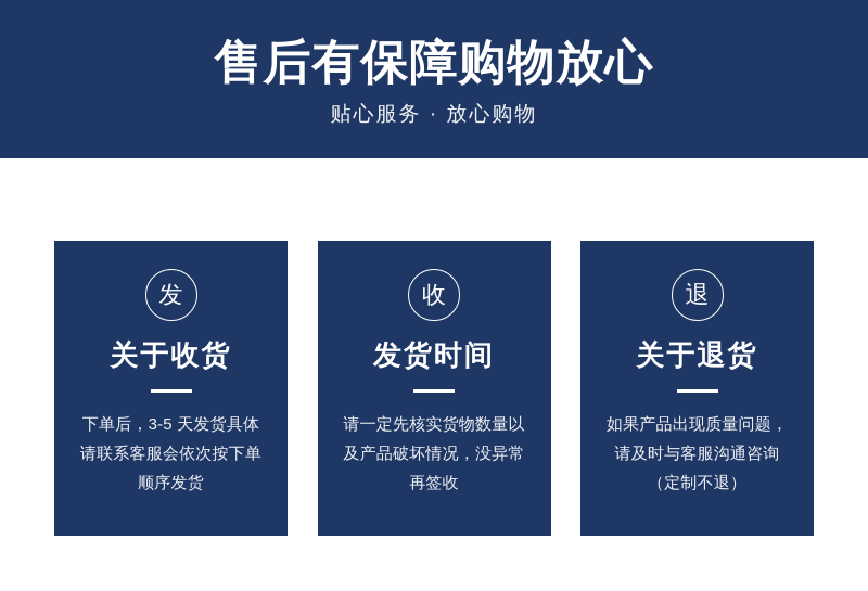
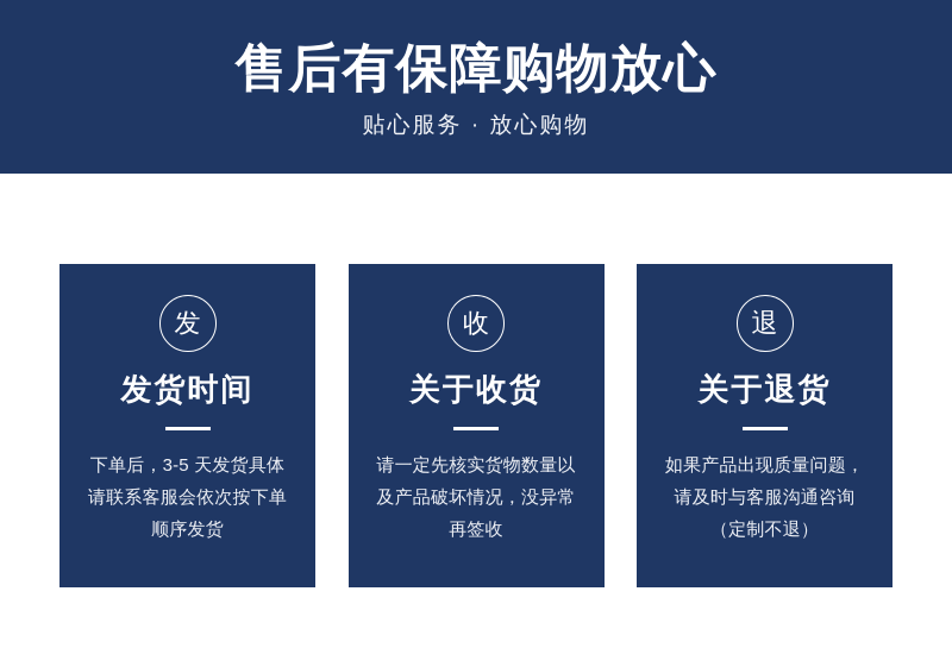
  售后有保障购物放心
  贴心服务 · 放心购物
  发
- 关于收货
+ 发货时间
  下单后，3-5 天发货具体请联系客服会依次按下单顺序发货
  收
- 发货时间
+ 关于收货
  请一定先核实货物数量以及产品破坏情况，没异常再签收
  退
  关于退货
  如果产品出现质量问题，请及时与客服沟通咨询（定制不退）
